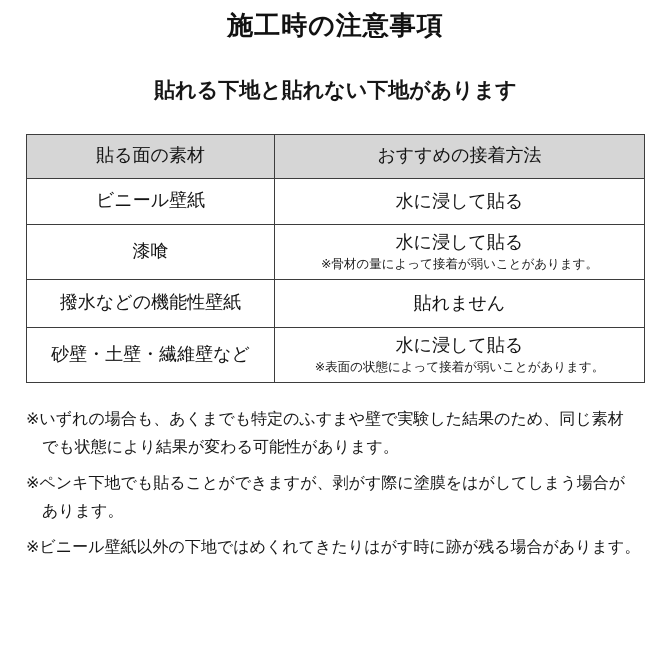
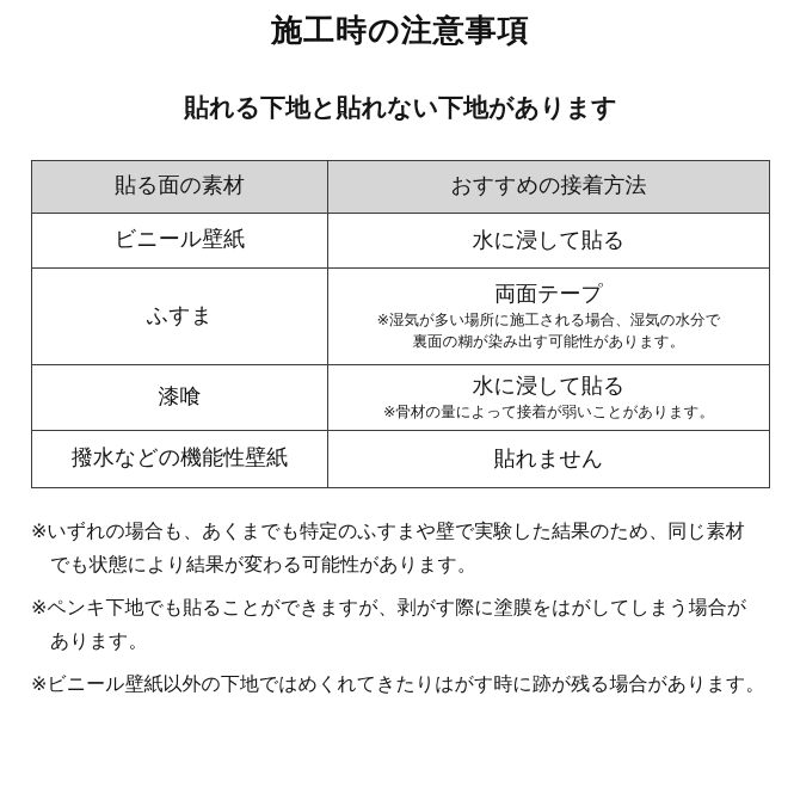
  施工時の注意事項
  貼れる下地と貼れない下地があります
  貼る面の素材	おすすめの接着方法
  ビニール壁紙	水に浸して貼る
+ ふすま	両面テープ ※湿気が多い場所に施工される場合、湿気の水分で 裏面の糊が染み出す可能性があります。
  漆喰	水に浸して貼る ※骨材の量によって接着が弱いことがあります。
  撥水などの機能性壁紙	貼れません
- 砂壁・土壁・繊維壁など	水に浸して貼る ※表面の状態によって接着が弱いことがあります。
  ※いずれの場合も、あくまでも特定のふすまや壁で実験した結果のため、同じ素材
  でも状態により結果が変わる可能性があります。
  ※ペンキ下地でも貼ることができますが、剥がす際に塗膜をはがしてしまう場合が
  あります。
  ※ビニール壁紙以外の下地ではめくれてきたりはがす時に跡が残る場合があります。
